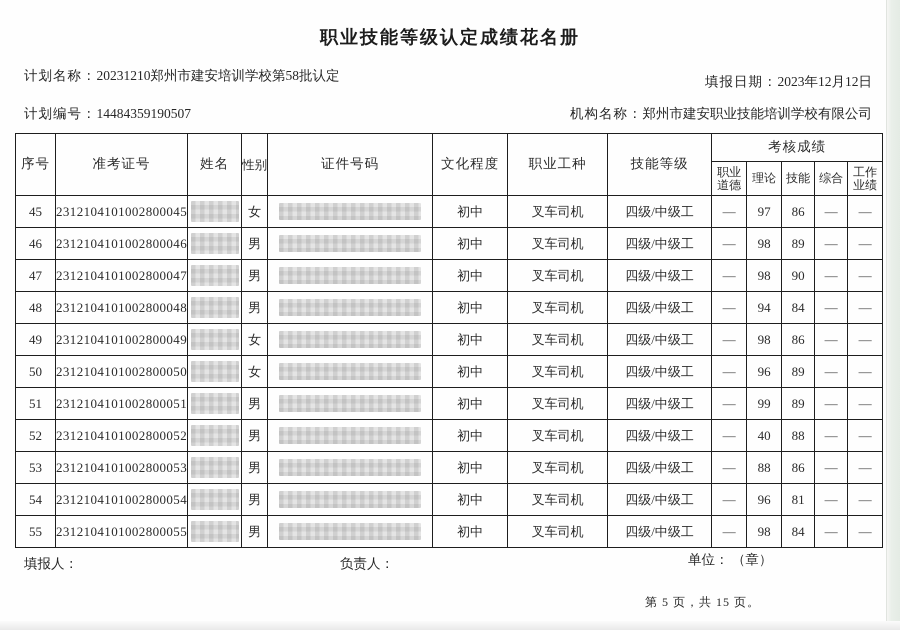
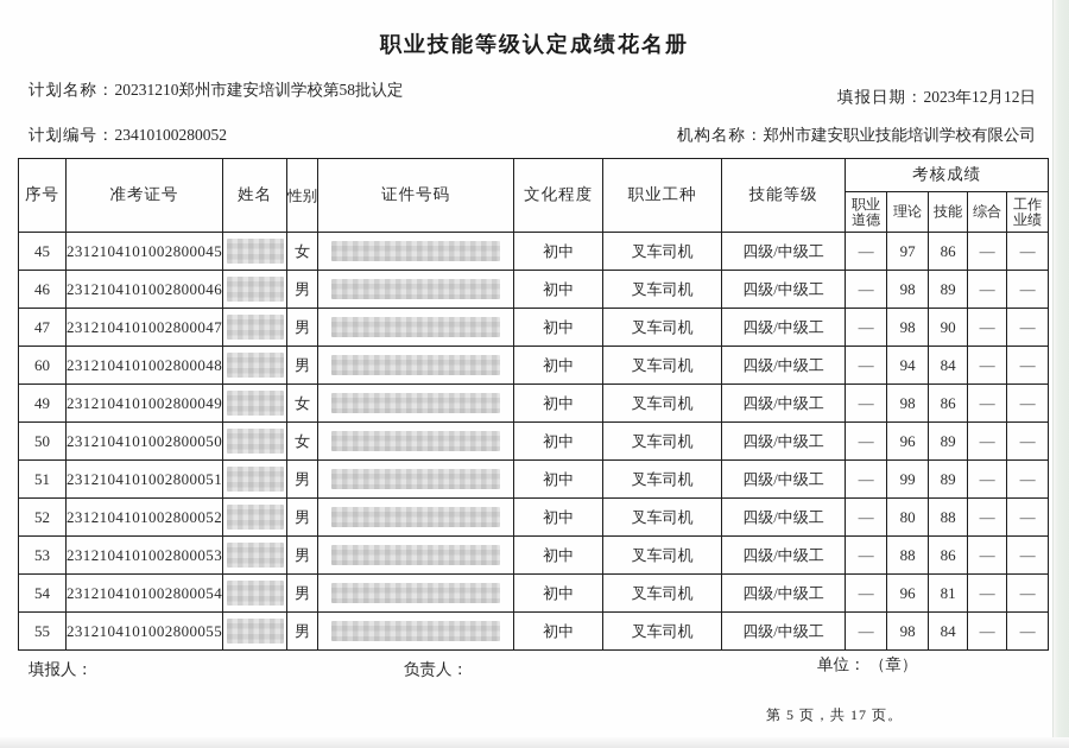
  职业技能等级认定成绩花名册
  计划名称：20231210郑州市建安培训学校第58批认定
  填报日期：2023年12月12日
- 计划编号：14484359190507
+ 计划编号：23410100280052
  机构名称：郑州市建安职业技能培训学校有限公司
  序号	准考证号	姓名	性别	证件号码	文化程度	职业工种	技能等级	考核成绩
  职业道德	理论	技能	综合	工作业绩
  45	2312104101002800045		女		初中	叉车司机	四级/中级工	—	97	86	—	—
  46	2312104101002800046		男		初中	叉车司机	四级/中级工	—	98	89	—	—
  47	2312104101002800047		男		初中	叉车司机	四级/中级工	—	98	90	—	—
- 48	2312104101002800048		男		初中	叉车司机	四级/中级工	—	94	84	—	—
+ 60	2312104101002800048		男		初中	叉车司机	四级/中级工	—	94	84	—	—
  49	2312104101002800049		女		初中	叉车司机	四级/中级工	—	98	86	—	—
  50	2312104101002800050		女		初中	叉车司机	四级/中级工	—	96	89	—	—
  51	2312104101002800051		男		初中	叉车司机	四级/中级工	—	99	89	—	—
- 52	2312104101002800052		男		初中	叉车司机	四级/中级工	—	40	88	—	—
+ 52	2312104101002800052		男		初中	叉车司机	四级/中级工	—	80	88	—	—
  53	2312104101002800053		男		初中	叉车司机	四级/中级工	—	88	86	—	—
  54	2312104101002800054		男		初中	叉车司机	四级/中级工	—	96	81	—	—
  55	2312104101002800055		男		初中	叉车司机	四级/中级工	—	98	84	—	—
  填报人：
  负责人：
  单位： （章）
- 第 5 页，共 15 页。
+ 第 5 页，共 17 页。
